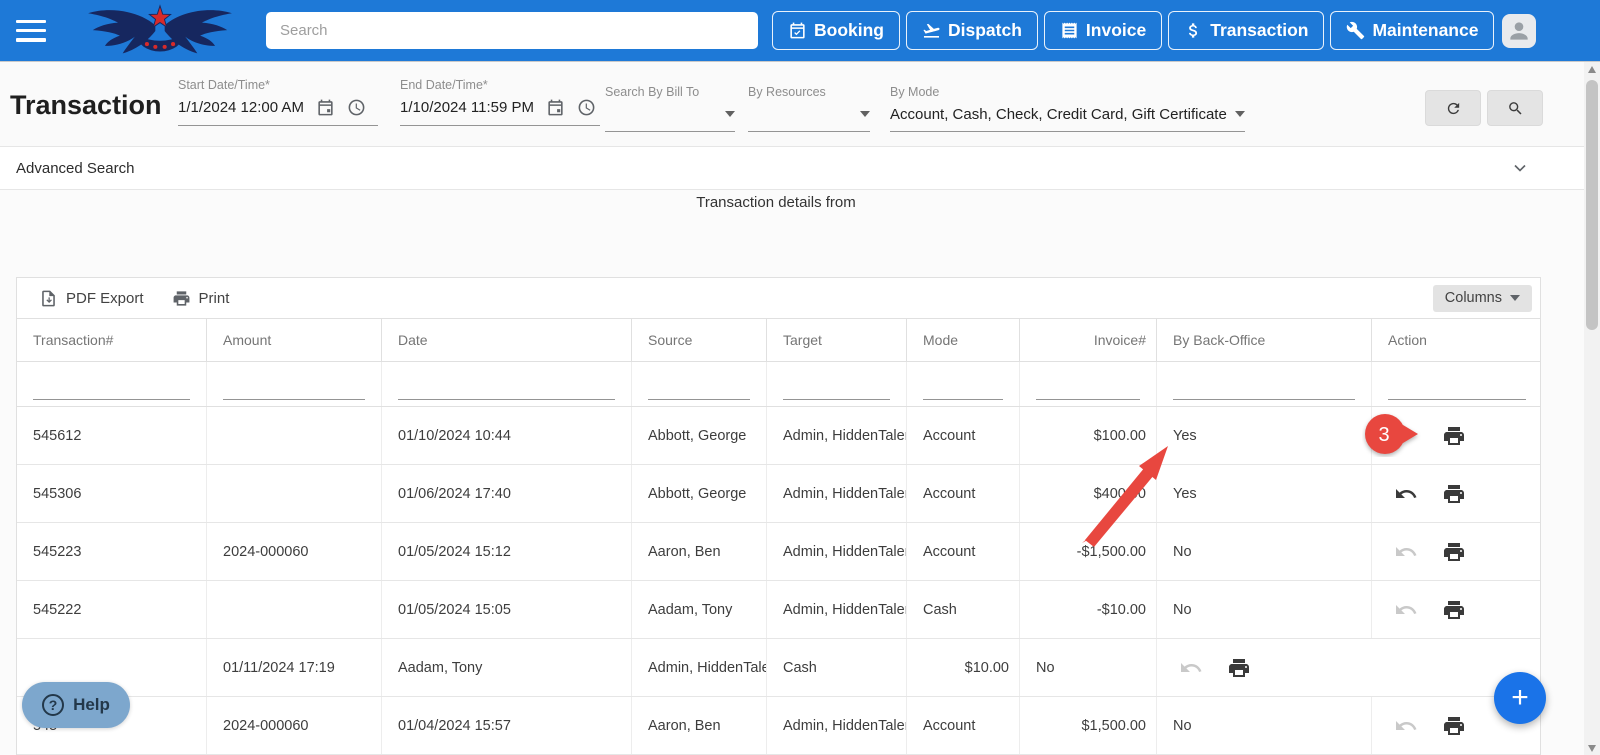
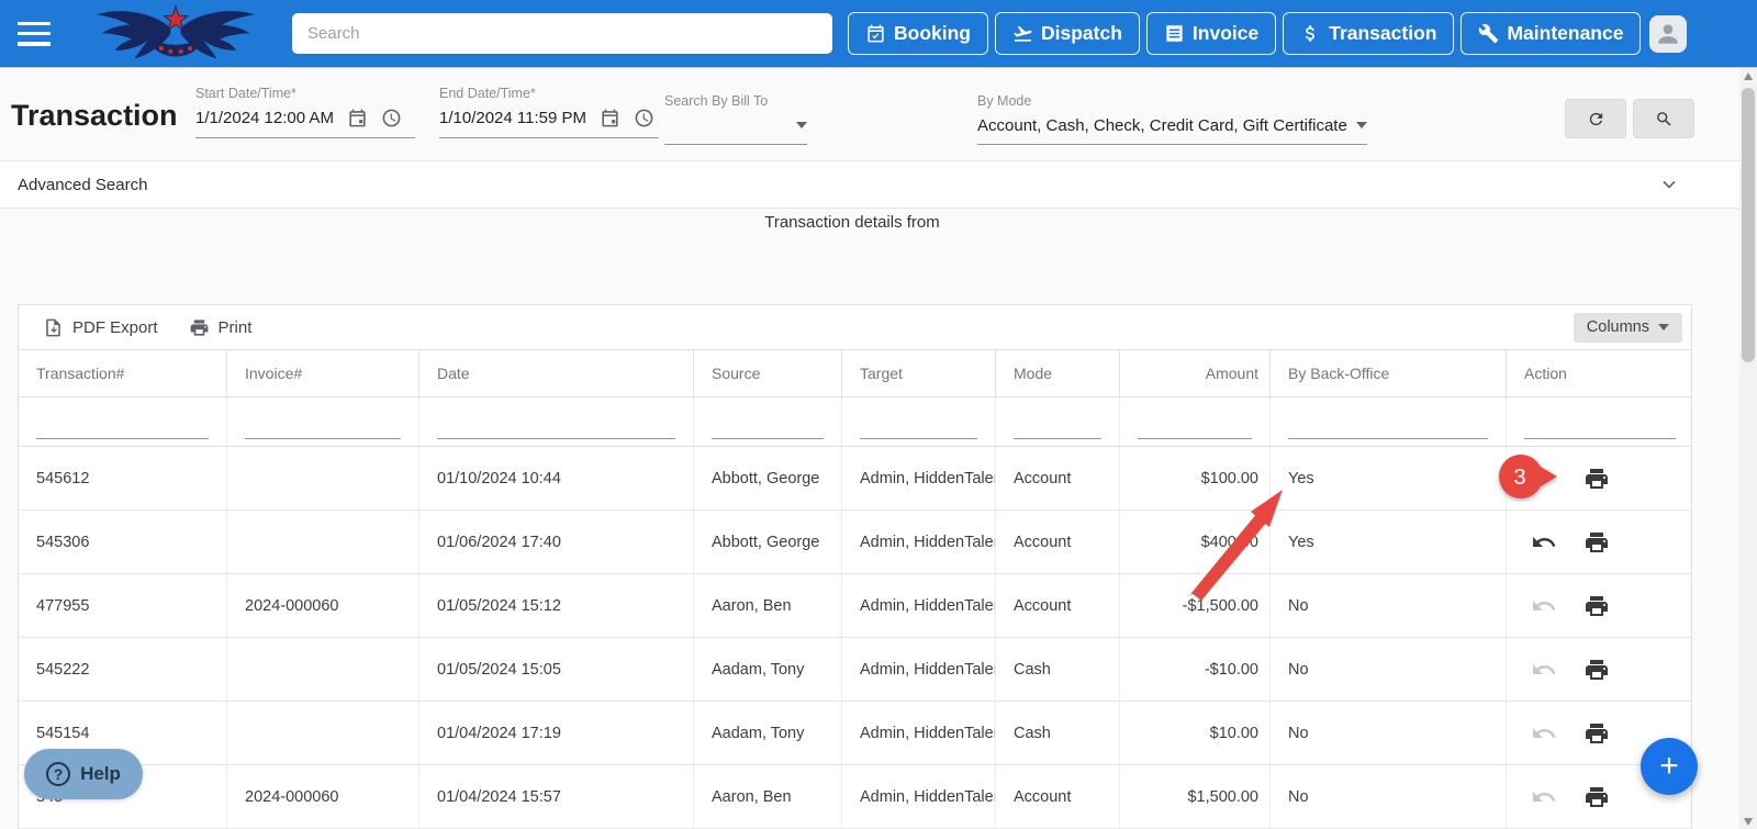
  Search
  Booking
  Dispatch
  Invoice
  Transaction
  Maintenance
  Transaction
  Start Date/Time*
  1/1/2024 12:00 AM
  End Date/Time*
  1/10/2024 11:59 PM
  Search By Bill To
- By Resources
  By Mode
  Account, Cash, Check, Credit Card, Gift Certificate
  Advanced Search
  Transaction details from
  PDF Export
  Print
  Columns
  Transaction#
- Amount
+ Invoice#
  Date
  Source
  Target
  Mode
- Invoice#
+ Amount
  By Back-Office
  Action
  545612
  01/10/2024 10:44
  Abbott, George
  Admin, HiddenTale
  Account
  $100.00
  Yes
  545306
  01/06/2024 17:40
  Abbott, George
  Admin, HiddenTale
  Account
  $4000
  Yes
- 545223
+ 477955
  2024-000060
  01/05/2024 15:12
  Aaron, Ben
  Admin, HiddenTale
  Account
  -$1,500.00
  No
  545222
  01/05/2024 15:05
  Aadam, Tony
  Admin, HiddenTale
  Cash
  -$10.00
  No
+ 545154
- 01/11/2024 17:19
+ 01/04/2024 17:19
  Aadam, Tony
  Admin, HiddenTale
  Cash
  $10.00
  No
  2024-000060
  01/04/2024 15:57
  Aaron, Ben
  Admin, HiddenTale
  Account
  $1,500.00
  No
  3
  ?
  Help
  +
